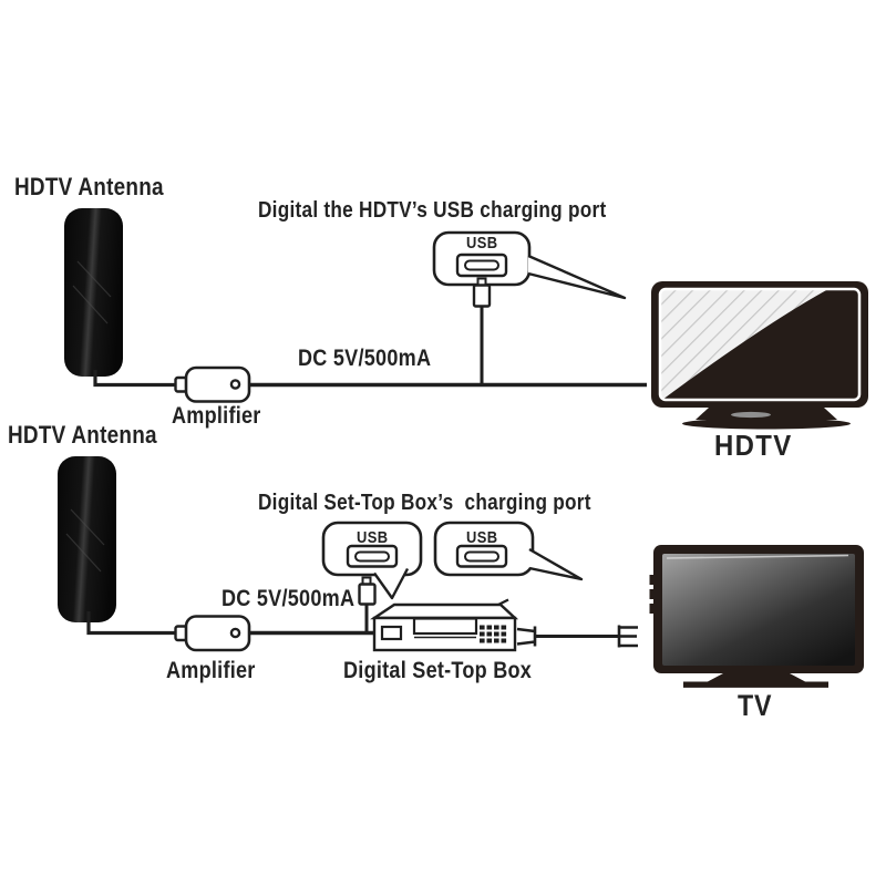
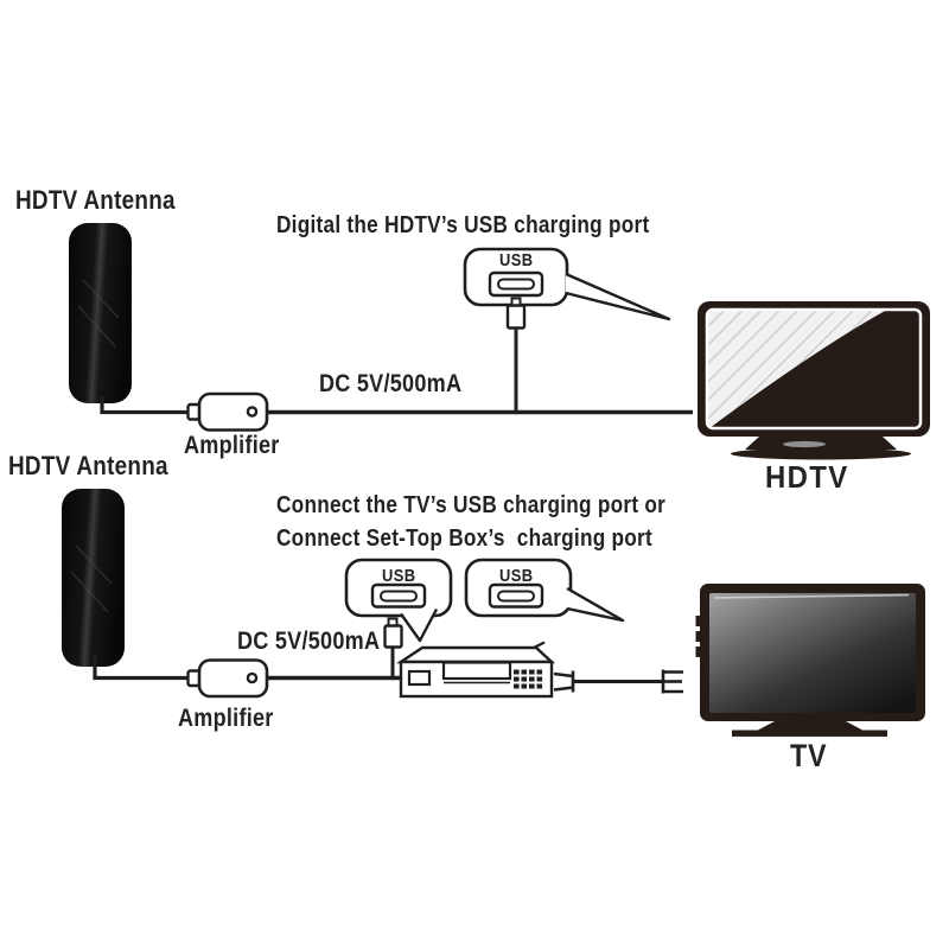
  HDTV Antenna
  Digital the HDTV’s USB charging port
  USB
  DC 5V/500mA
  Amplifier
  HDTV
  HDTV Antenna
+ Connect the TV’s USB charging port or
- Digital Set-Top Box’s charging port
+ Connect Set-Top Box’s charging port
  USB
  USB
  DC 5V/500mA
  Amplifier
- Digital Set-Top Box
  TV
